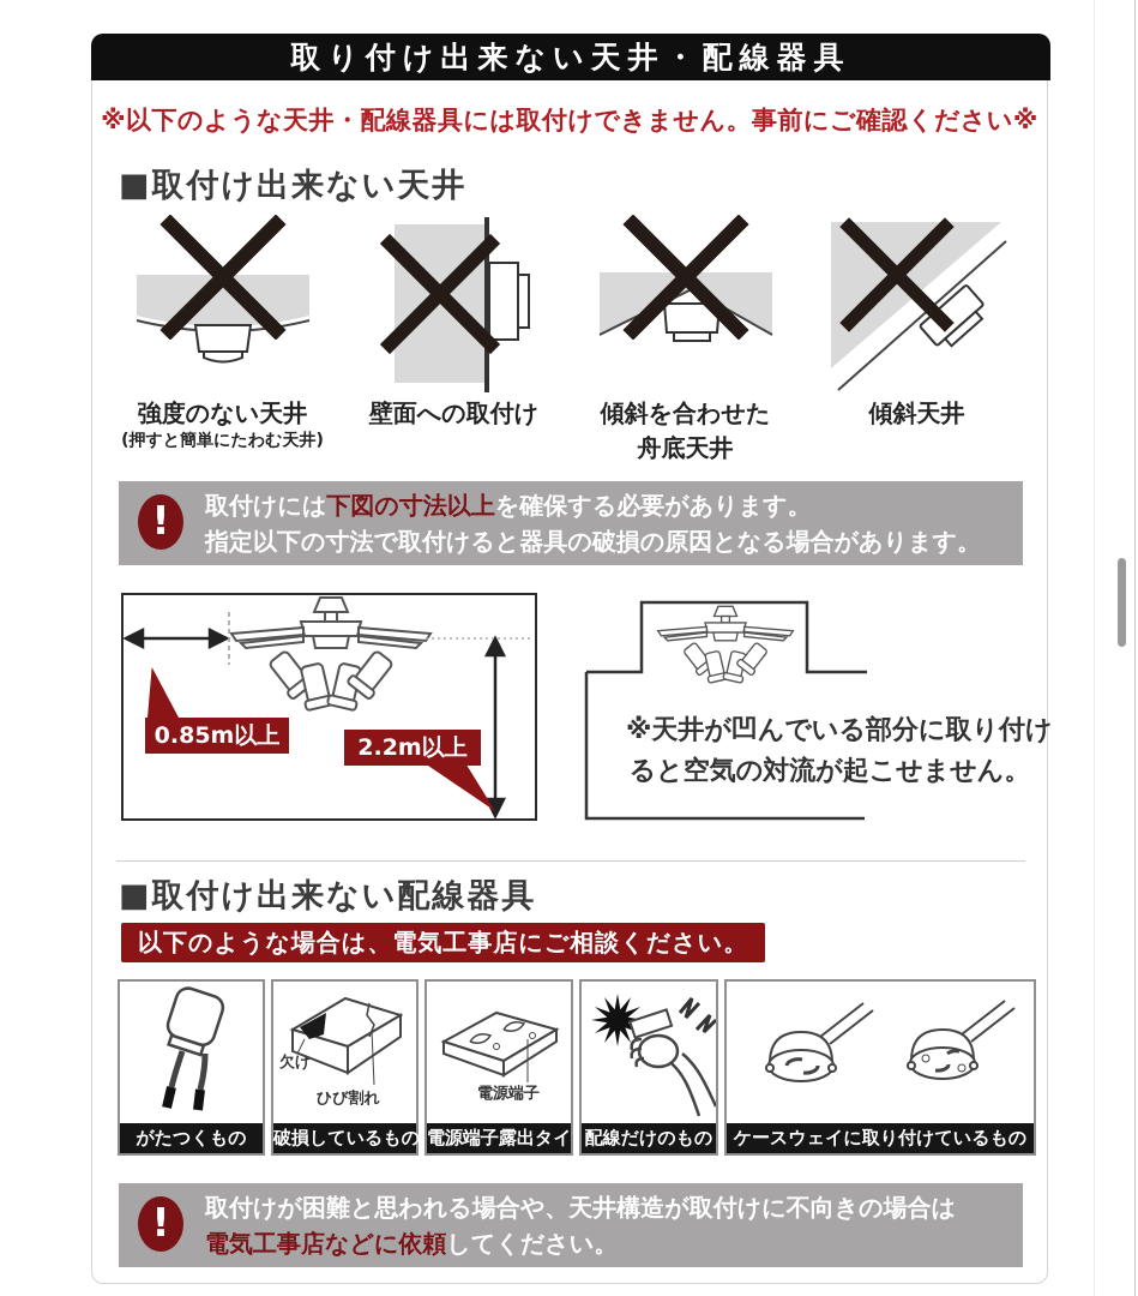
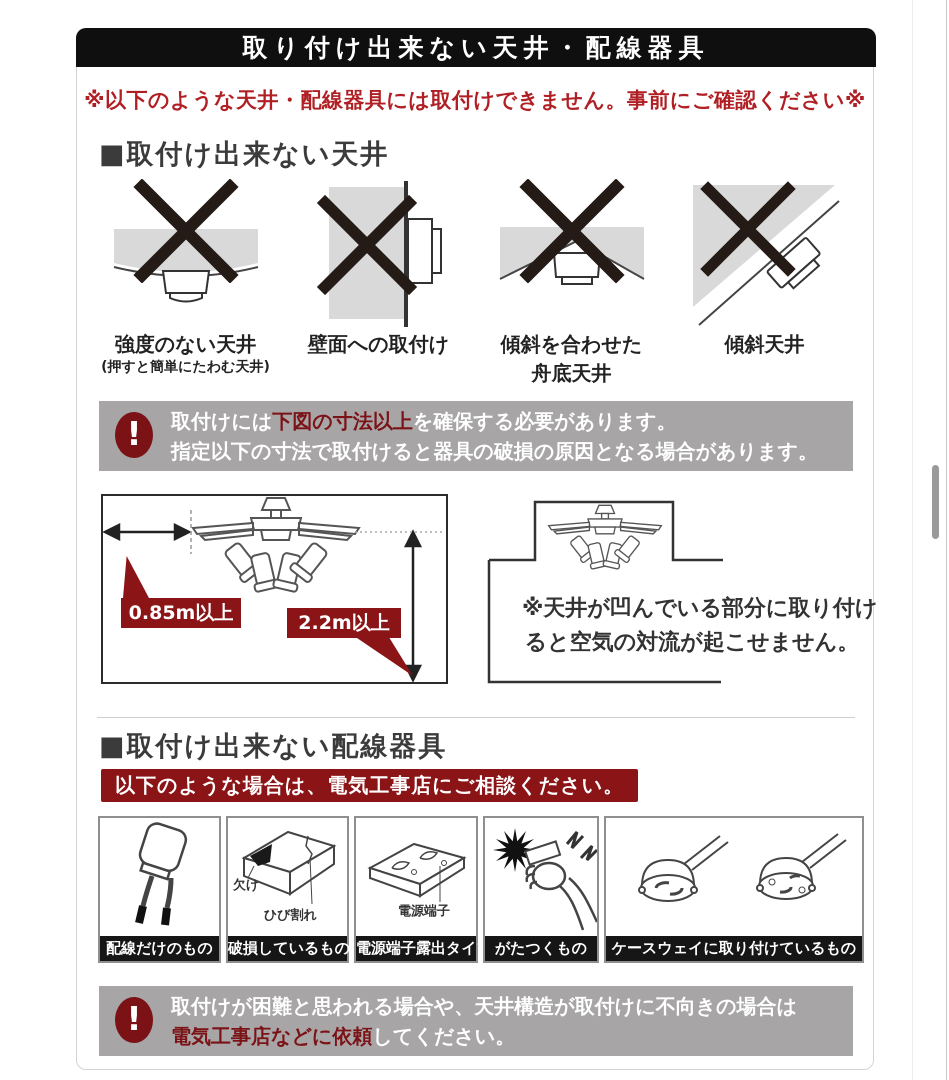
  取り付け出来ない天井・配線器具
  ※以下のような天井・配線器具には取付けできません。事前にご確認ください※
  ■取付け出来ない天井
  強度のない天井
  (押すと簡単にたわむ天井)
  壁面への取付け
  傾斜を合わせた
  舟底天井
  傾斜天井
  !
  取付けには下図の寸法以上を確保する必要があります。
  指定以下の寸法で取付けると器具の破損の原因となる場合があります。
  0.85m以上
  2.2m以上
  ※天井が凹んでいる部分に取り付け
  ると空気の対流が起こせません。
  ■取付け出来ない配線器具
  以下のような場合は、電気工事店にご相談ください。
- がたつくもの
+ 配線だけのもの
  欠け
  ひび割れ
  破損しているもの
  電源端子
  電源端子露出タイ
- 配線だけのもの
+ がたつくもの
  ケースウェイに取り付けているもの
  !
  取付けが困難と思われる場合や、天井構造が取付けに不向きの場合は
  電気工事店などに依頼してください。
